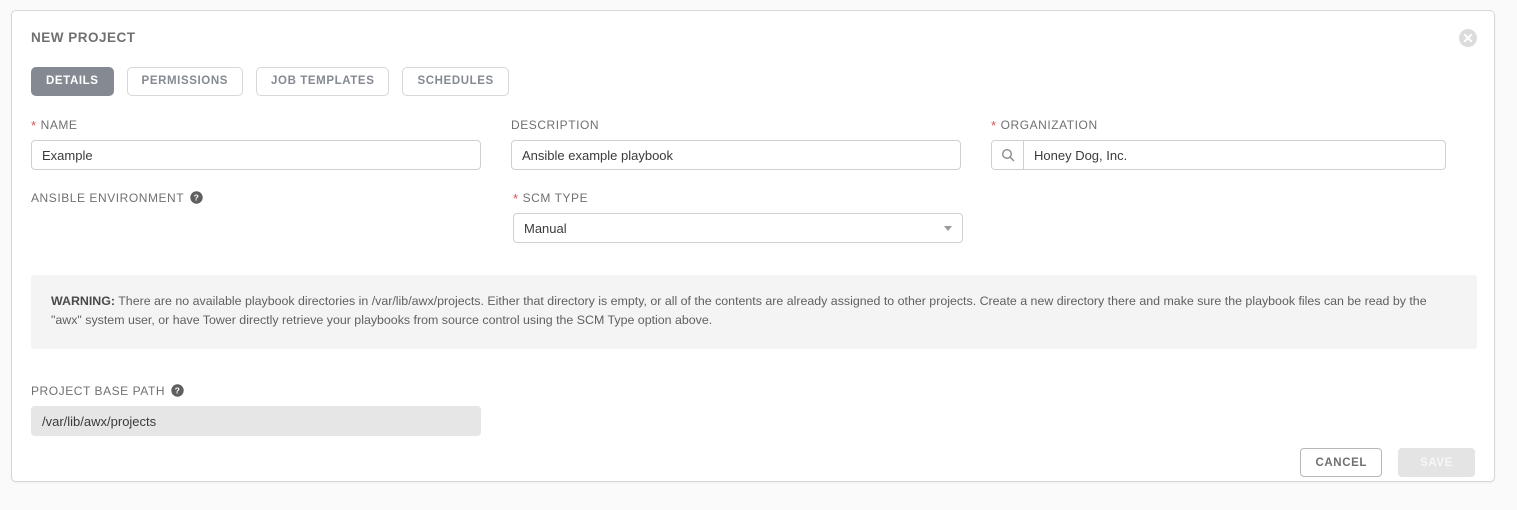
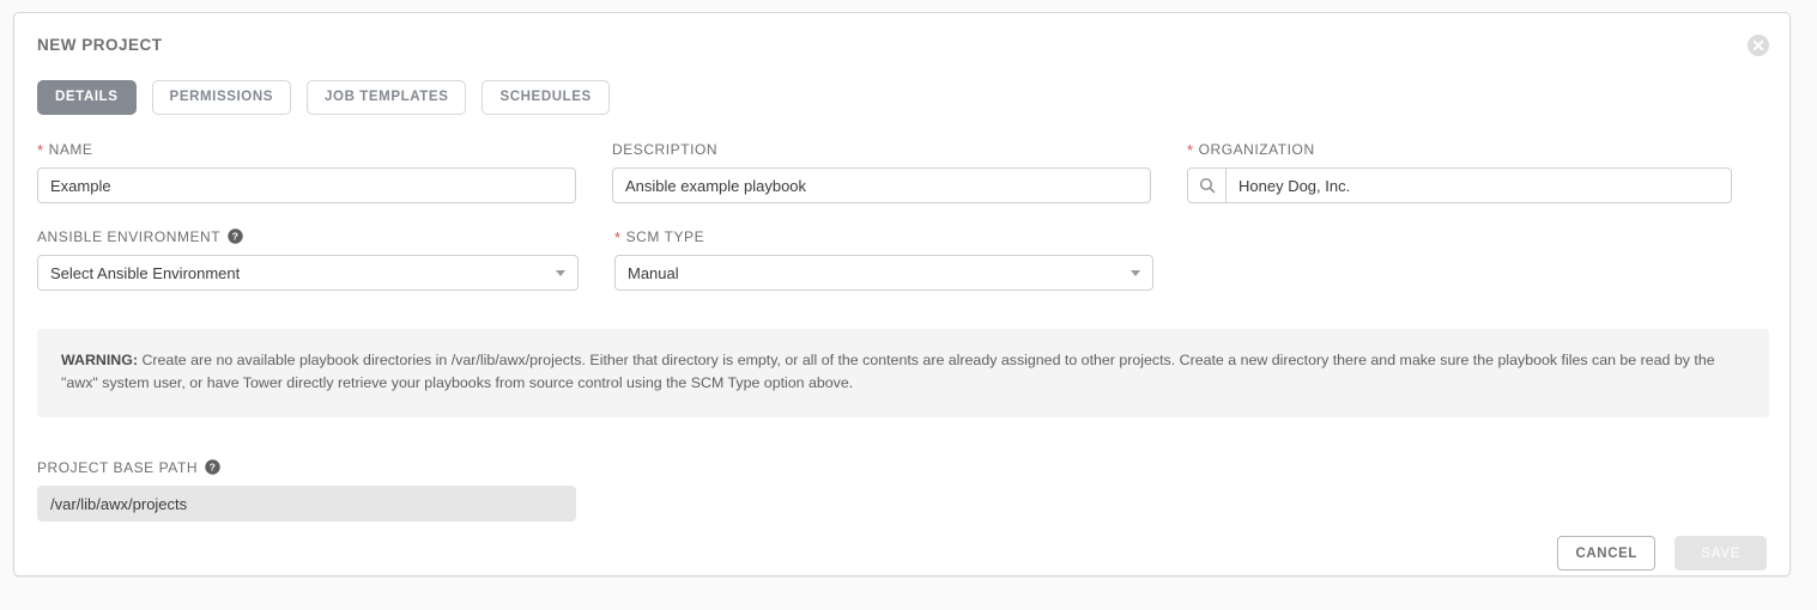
  NEW PROJECT
  DETAILS
  PERMISSIONS
  JOB TEMPLATES
  SCHEDULES
  *
  NAME
  Example
  DESCRIPTION
  Ansible example playbook
  *
  ORGANIZATION
  Honey Dog, Inc.
  ANSIBLE ENVIRONMENT
  ?
+ Select Ansible Environment
  *
  SCM TYPE
  Manual
- WARNING: There are no available playbook directories in /var/lib/awx/projects. Either that directory is empty, or all of the contents are already assigned to other projects. Create a new directory there and make sure the playbook files can be read by the "awx" system user, or have Tower directly retrieve your playbooks from source control using the SCM Type option above.
+ WARNING: Create are no available playbook directories in /var/lib/awx/projects. Either that directory is empty, or all of the contents are already assigned to other projects. Create a new directory there and make sure the playbook files can be read by the "awx" system user, or have Tower directly retrieve your playbooks from source control using the SCM Type option above.
  PROJECT BASE PATH
  ?
  /var/lib/awx/projects
  CANCEL
